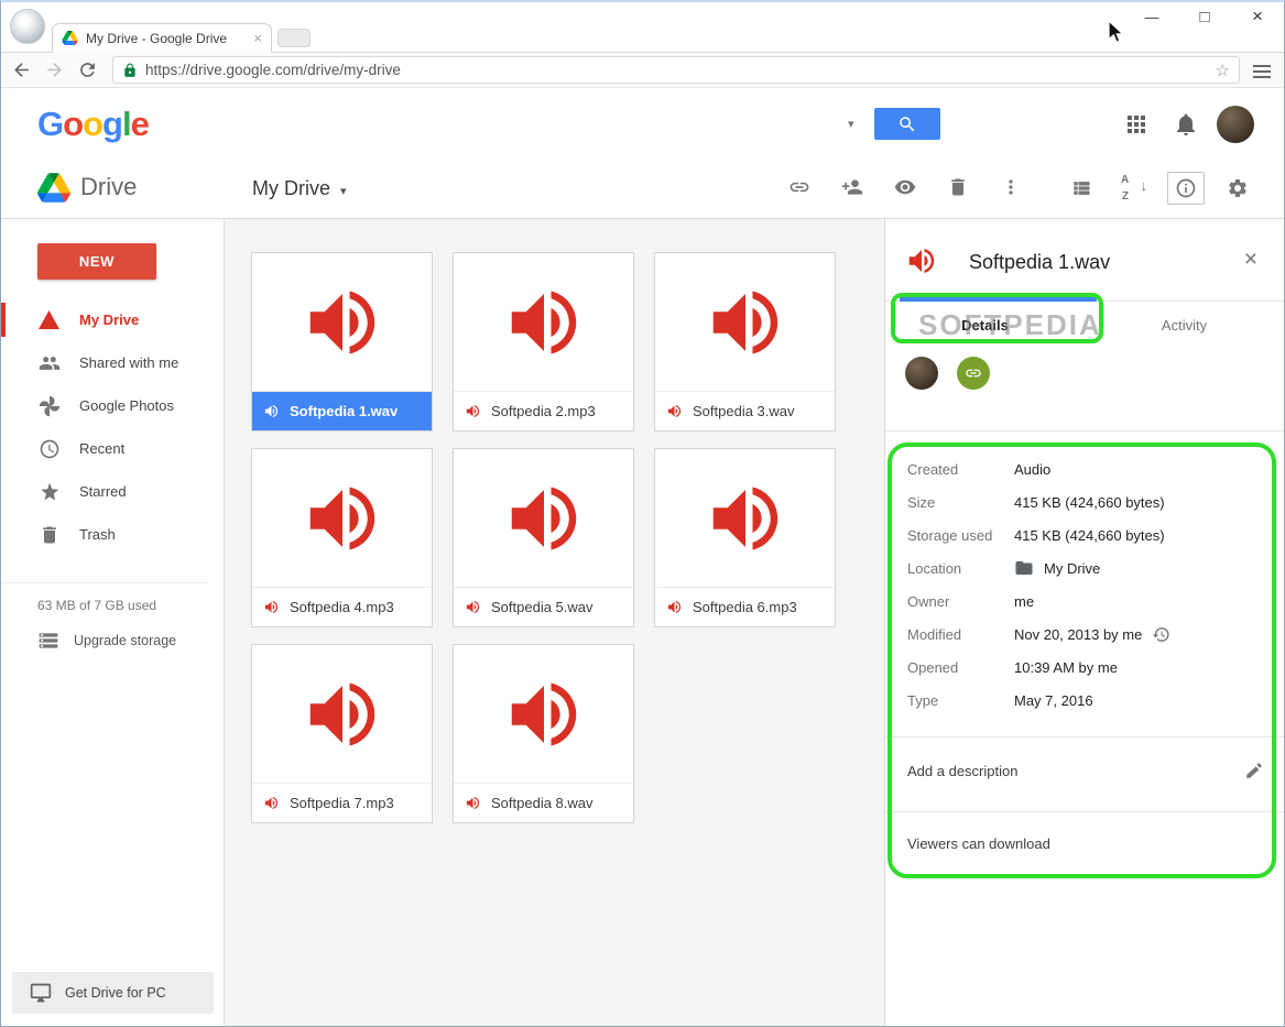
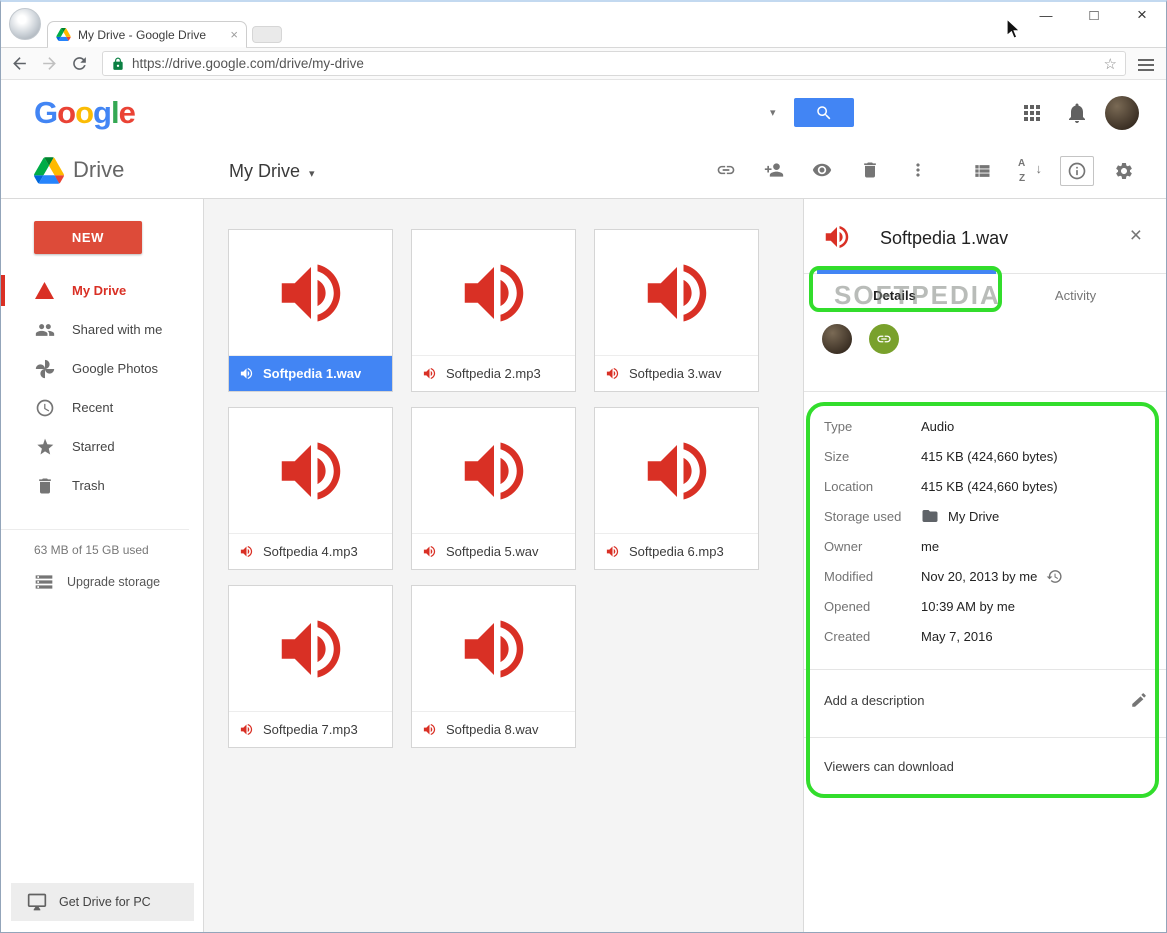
  My Drive - Google Drive
  ×
  —
  □
  ×
  https://drive.google.com/drive/my-drive
  ☆
  Google
  ▾
  Drive
  My Drive
  ▾
  A
  Z
  ↓
  NEW
  My Drive
  Shared with me
  Google Photos
  Recent
  Starred
  Trash
- 63 MB of 7 GB used
+ 63 MB of 15 GB used
  Upgrade storage
  Get Drive for PC
  Softpedia 1.wav
  Softpedia 2.mp3
  Softpedia 3.wav
  Softpedia 4.mp3
  Softpedia 5.wav
  Softpedia 6.mp3
  Softpedia 7.mp3
  Softpedia 8.wav
  Softpedia 1.wav
  ×
  Details
  Activity
  SOFTPEDIA
- Created
+ Type
  Audio
  Size
  415 KB (424,660 bytes)
- Storage used
+ Location
  415 KB (424,660 bytes)
- Location
+ Storage used
  My Drive
  Owner
  me
  Modified
  Nov 20, 2013 by me
  Opened
  10:39 AM by me
- Type
+ Created
  May 7, 2016
  Add a description
  Viewers can download
